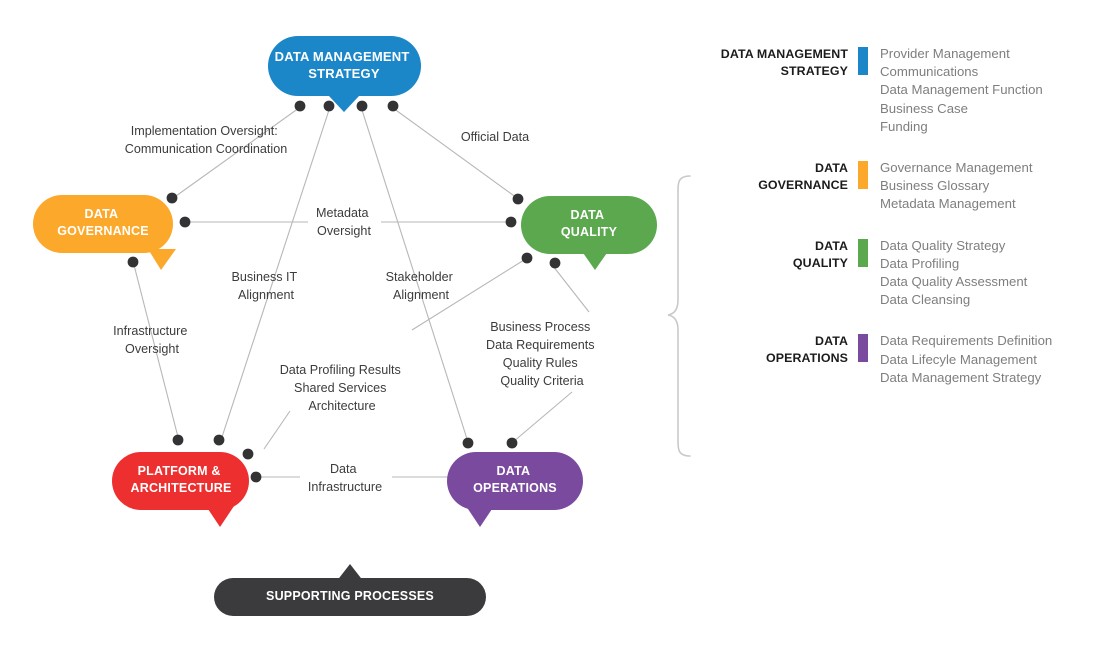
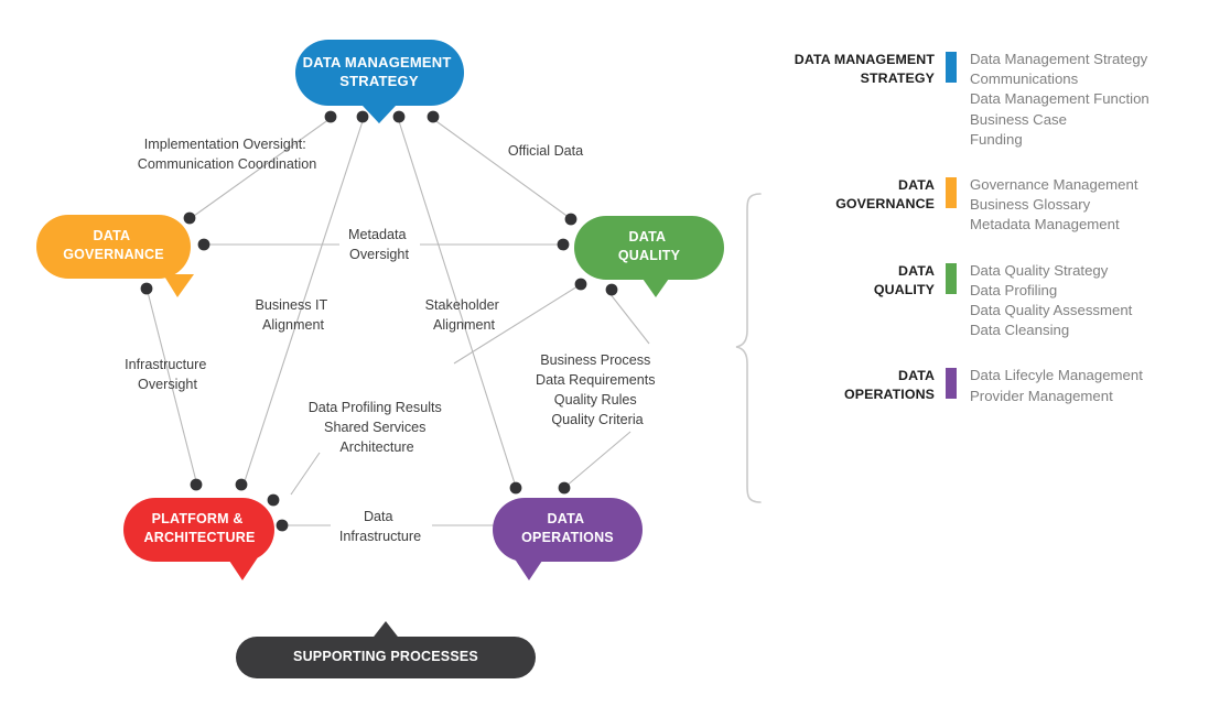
  Implementation Oversight: Communication Coordination
  Official Data
  Metadata Oversight
  Business IT Alignment
  Stakeholder Alignment
  Infrastructure Oversight
  Data Profiling Results Shared Services Architecture
  Business Process Data Requirements Quality Rules Quality Criteria
  Data Infrastructure
  DATA MANAGEMENT STRATEGY
  DATA GOVERNANCE
  DATA QUALITY
  PLATFORM & ARCHITECTURE
  DATA OPERATIONS
  SUPPORTING PROCESSES
  DATA MANAGEMENT
  STRATEGY
- Provider Management
+ Data Management Strategy
  Communications
  Data Management Function
  Business Case
  Funding
  DATA
  GOVERNANCE
  Governance Management
  Business Glossary
  Metadata Management
  DATA
  QUALITY
  Data Quality Strategy
  Data Profiling
  Data Quality Assessment
  Data Cleansing
  DATA
  OPERATIONS
- Data Requirements Definition
  Data Lifecyle Management
- Data Management Strategy
+ Provider Management
